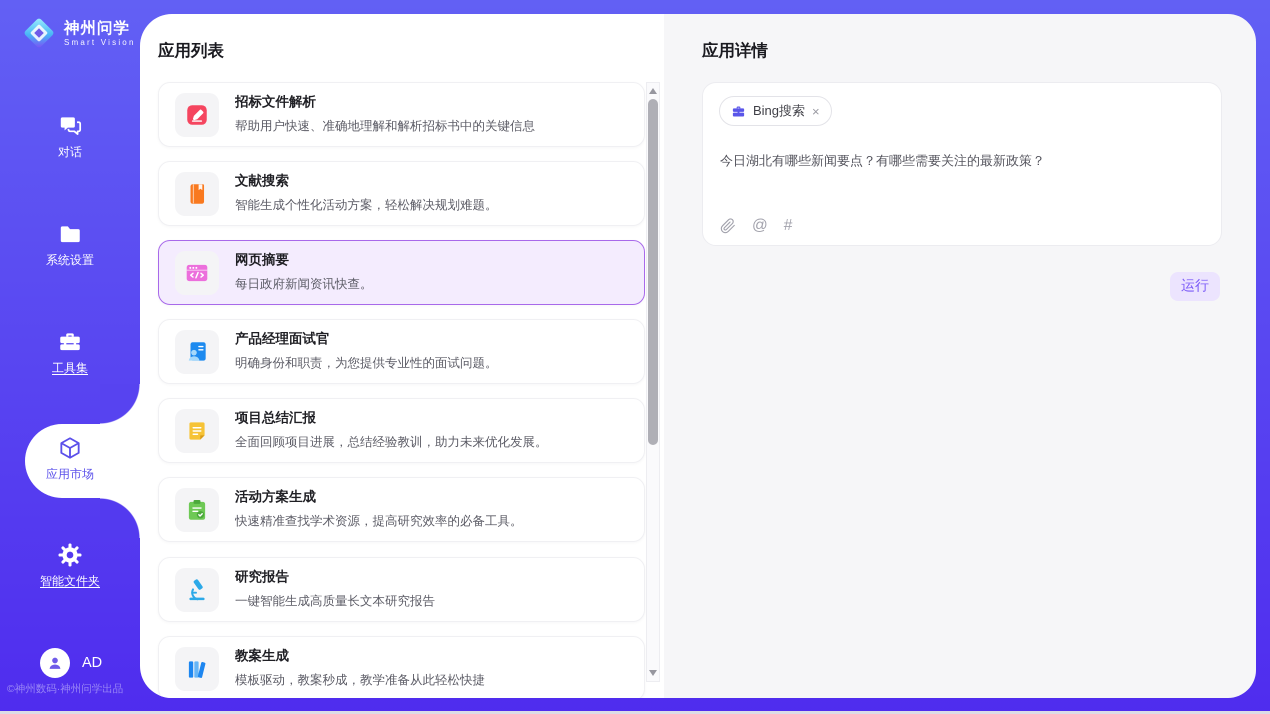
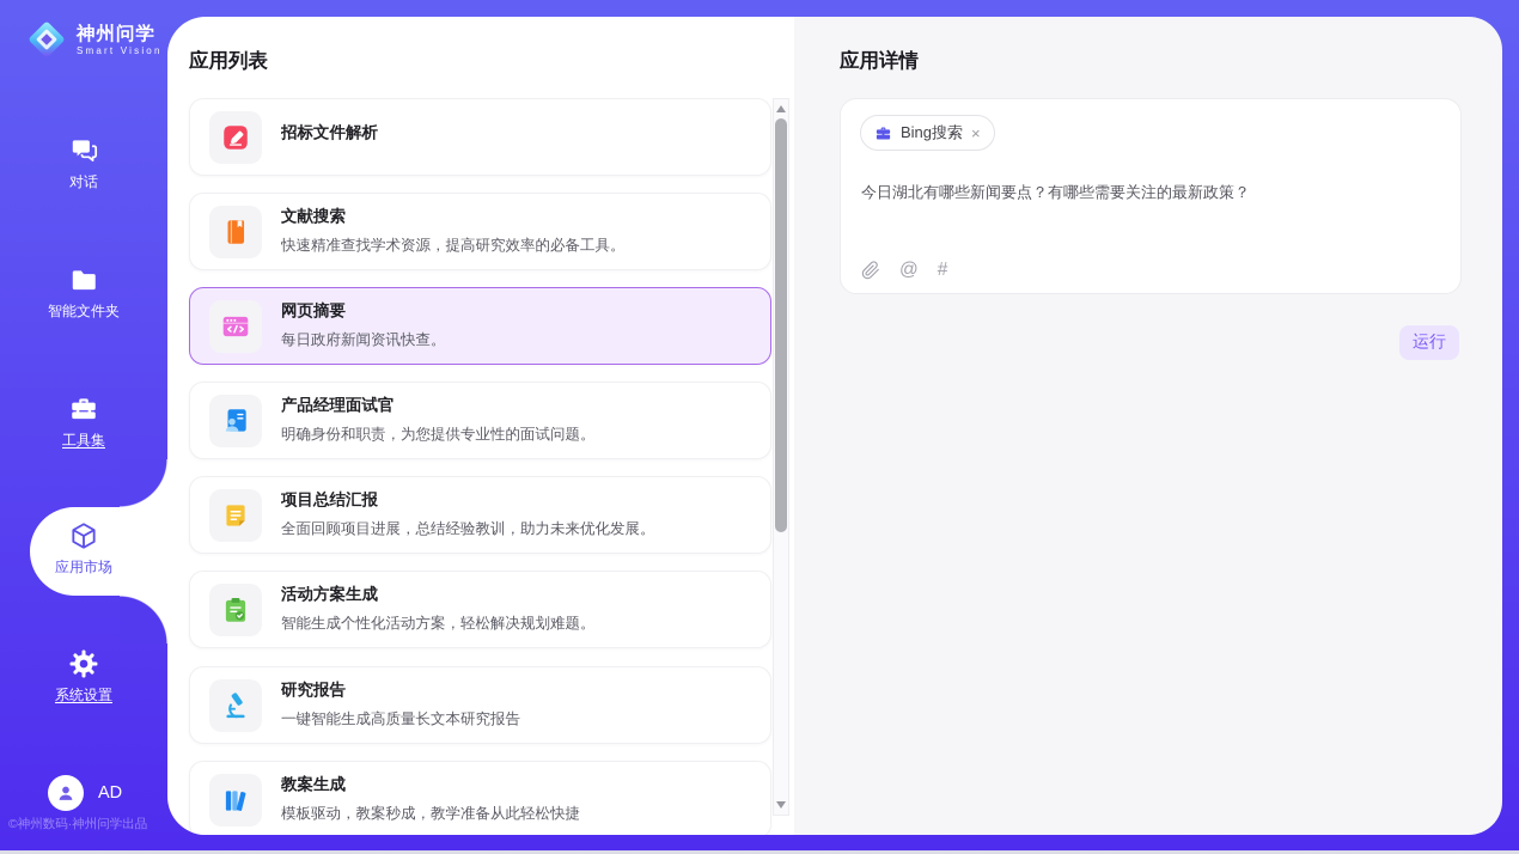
  神州问学
  Smart Vision
  对话
- 系统设置
+ 智能文件夹
  工具集
  应用市场
- 智能文件夹
+ 系统设置
  AD
  ©神州数码·神州问学出品
  应用列表
  招标文件解析
- 帮助用户快速、准确地理解和解析招标书中的关键信息
  文献搜索
- 智能生成个性化活动方案，轻松解决规划难题。
+ 快速精准查找学术资源，提高研究效率的必备工具。
  网页摘要
  每日政府新闻资讯快查。
  产品经理面试官
  明确身份和职责，为您提供专业性的面试问题。
  项目总结汇报
  全面回顾项目进展，总结经验教训，助力未来优化发展。
  活动方案生成
- 快速精准查找学术资源，提高研究效率的必备工具。
+ 智能生成个性化活动方案，轻松解决规划难题。
  研究报告
  一键智能生成高质量长文本研究报告
  教案生成
  模板驱动，教案秒成，教学准备从此轻松快捷
  应用详情
  Bing搜索
  ×
  今日湖北有哪些新闻要点？有哪些需要关注的最新政策？
  @
  #
  运行
